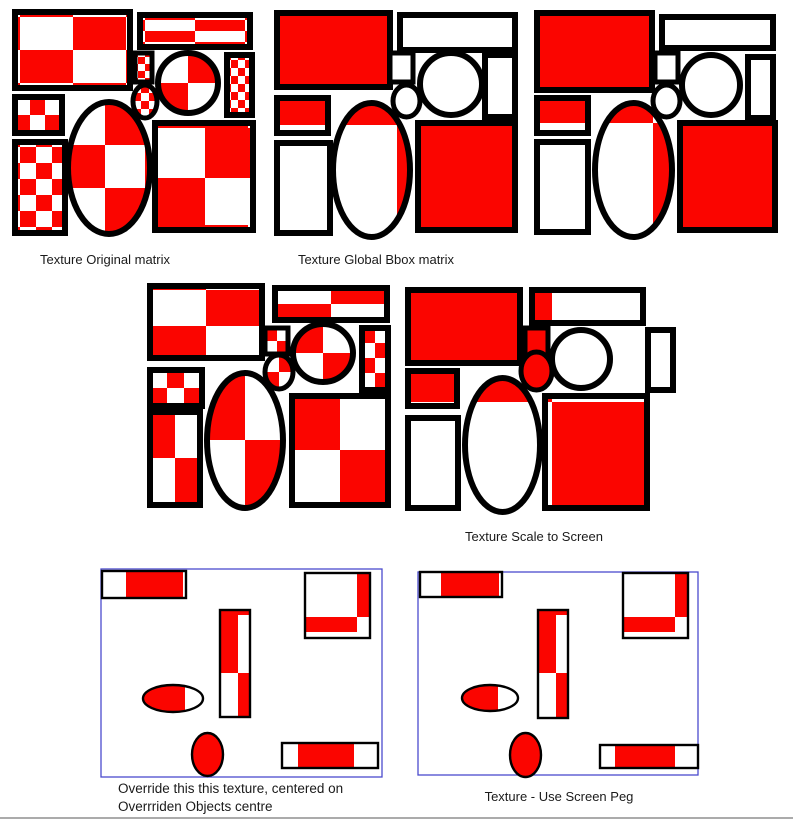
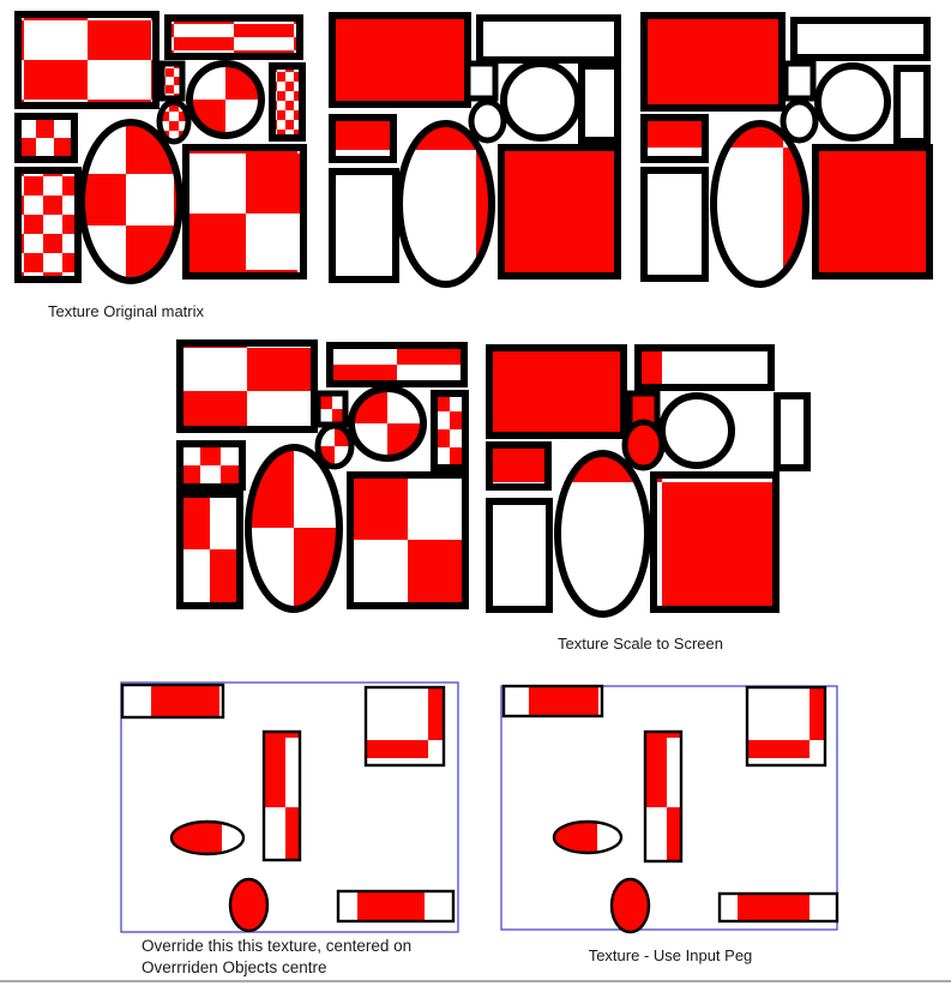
  Texture Original matrix
- Texture Global Bbox matrix
  Texture Scale to Screen
  Override this this texture, centered on
  Overrriden Objects centre
- Texture - Use Screen Peg
+ Texture - Use Input Peg
